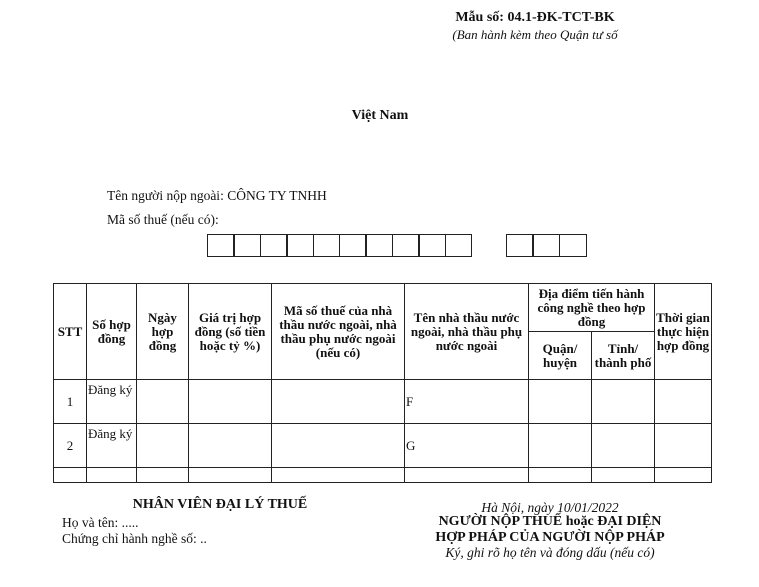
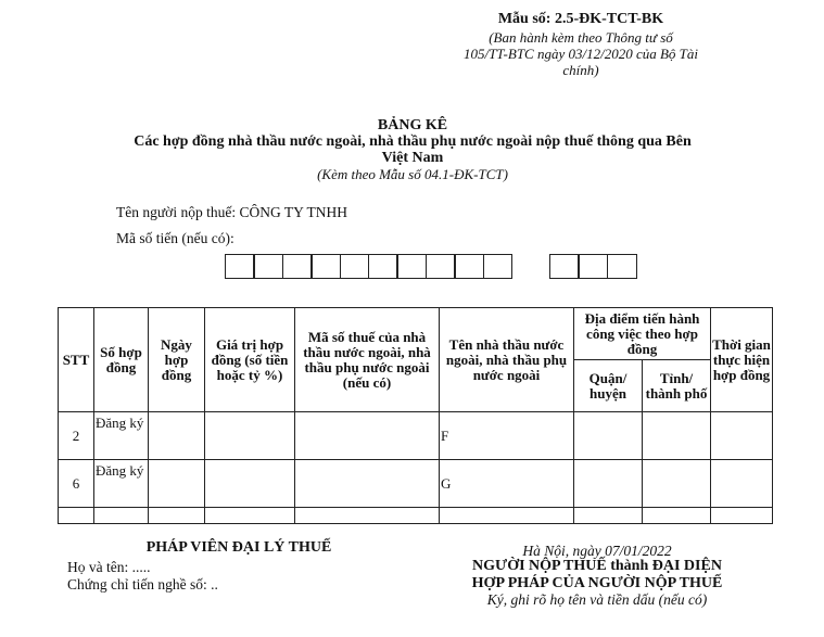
- Mẫu số: 04.1-ĐK-TCT-BK
+ Mẫu số: 2.5-ĐK-TCT-BK
- (Ban hành kèm theo Quận tư số
+ (Ban hành kèm theo Thông tư số
+ 105/TT-BTC ngày 03/12/2020 của Bộ Tài
+ chính)
+ BẢNG KÊ
+ Các hợp đồng nhà thầu nước ngoài, nhà thầu phụ nước ngoài nộp thuế thông qua Bên
  Việt Nam
+ (Kèm theo Mẫu số 04.1-ĐK-TCT)
- Tên người nộp ngoài: CÔNG TY TNHH
+ Tên người nộp thuế: CÔNG TY TNHH
- Mã số thuế (nếu có):
+ Mã số tiến (nếu có):
- STT	Số hợp đồng	Ngày hợp đồng	Giá trị hợp đồng (số tiền hoặc tỷ %)	Mã số thuế của nhà thầu nước ngoài, nhà thầu phụ nước ngoài (nếu có)	Tên nhà thầu nước ngoài, nhà thầu phụ nước ngoài	Địa điểm tiến hành công nghề theo hợp đồng	Thời gian thực hiện hợp đồng
+ STT	Số hợp đồng	Ngày hợp đồng	Giá trị hợp đồng (số tiền hoặc tỷ %)	Mã số thuế của nhà thầu nước ngoài, nhà thầu phụ nước ngoài (nếu có)	Tên nhà thầu nước ngoài, nhà thầu phụ nước ngoài	Địa điểm tiến hành công việc theo hợp đồng	Thời gian thực hiện hợp đồng
  Quận/ huyện	Tỉnh/ thành phố
- 1	Đăng ký				F
+ 2	Đăng ký				F
- 2	Đăng ký				G
+ 6	Đăng ký				G
- NHÂN VIÊN ĐẠI LÝ THUẾ
+ PHÁP VIÊN ĐẠI LÝ THUẾ
  Họ và tên: .....
- Chứng chỉ hành nghề số: ..
+ Chứng chỉ tiến nghề số: ..
- Hà Nội, ngày 10/01/2022
+ Hà Nội, ngày 07/01/2022
- NGƯỜI NỘP THUẾ hoặc ĐẠI DIỆN
+ NGƯỜI NỘP THUẾ thành ĐẠI DIỆN
- HỢP PHÁP CỦA NGƯỜI NỘP PHÁP
+ HỢP PHÁP CỦA NGƯỜI NỘP THUẾ
- Ký, ghi rõ họ tên và đóng dấu (nếu có)
+ Ký, ghi rõ họ tên và tiền dấu (nếu có)
